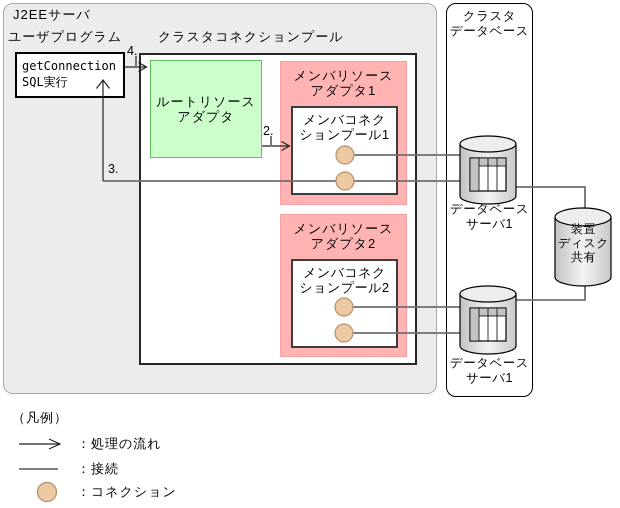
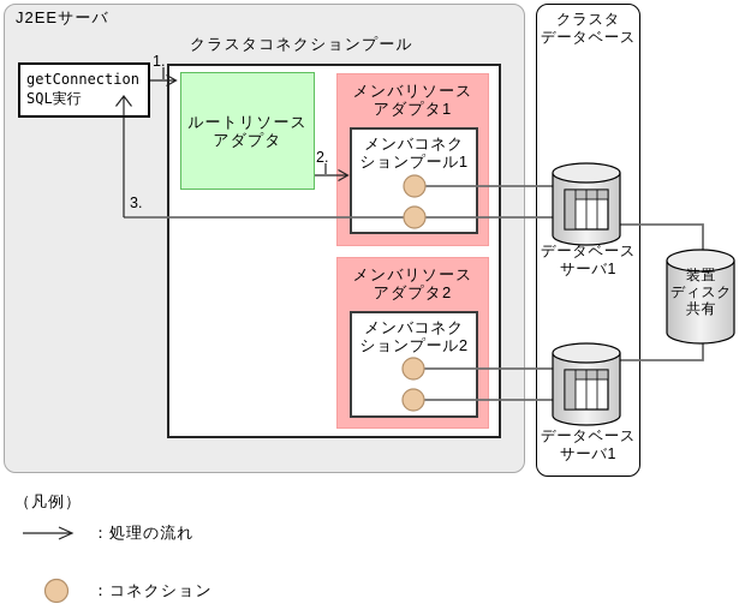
  J2EEサーバ
- ユーザプログラム
  getConnection
  SQL実行
  クラスタコネクションプール
  ルートリソース
  アダプタ
  メンバリソース
  アダプタ1
  メンバコネク
  ションプール1
  メンバリソース
  アダプタ2
  メンバコネク
  ションプール2
  クラスタ
  データベース
  データベース
  サーバ1
  データベース
  サーバ1
  装置
  ディスク
  共有
- 4.
+ 1.
  2.
  3.
  （凡例）
  ：処理の流れ
- ：接続
  ：コネクション
